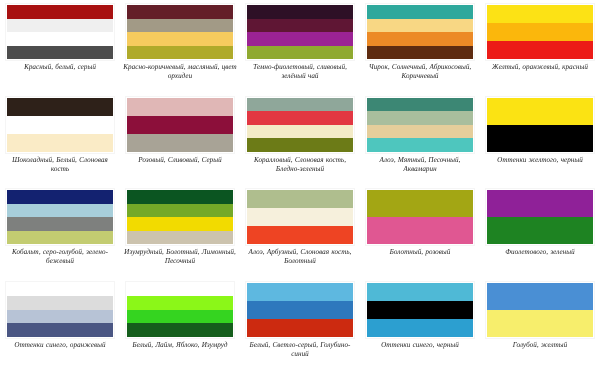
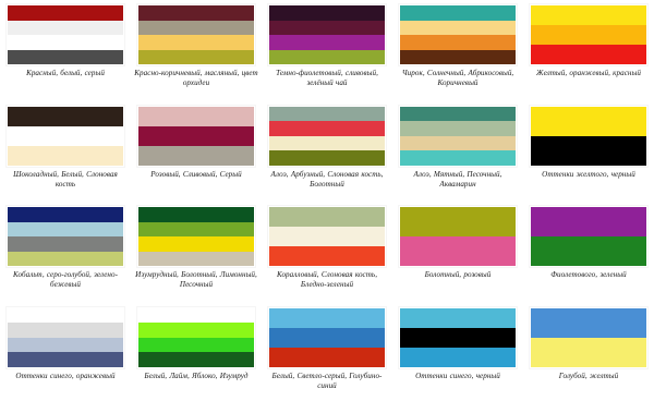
  Красный, белый, серый
  Красно-коричневый, масляный, цвет орхидеи
  Темно-фиолетовый, сливовый, зелёный чай
  Чирок, Солнечный, Абрикосовый, Коричневый
  Желтый, оранжевый, красный
  Шоколадный, Белый, Слоновая кость
  Розовый, Сливовый, Серый
- Коралловый, Слоновая кость, Бледно-зеленый
+ Алоэ, Арбузный, Слоновая кость, Болотный
  Алоэ, Мятный, Песочный, Аквамарин
  Оттенки желтого, черный
  Кобальт, серо-голубой, зелено-бежевый
  Изумрудный, Болотный, Лимонный, Песочный
- Алоэ, Арбузный, Слоновая кость, Болотный
+ Коралловый, Слоновая кость, Бледно-зеленый
  Болотный, розовый
  Фиолетового, зеленый
  Оттенки синего, оранжевый
  Белый, Лайм, Яблоко, Изумруд
  Белый, Светло-серый, Голубино-синий
  Оттенки синего, черный
  Голубой, желтый
